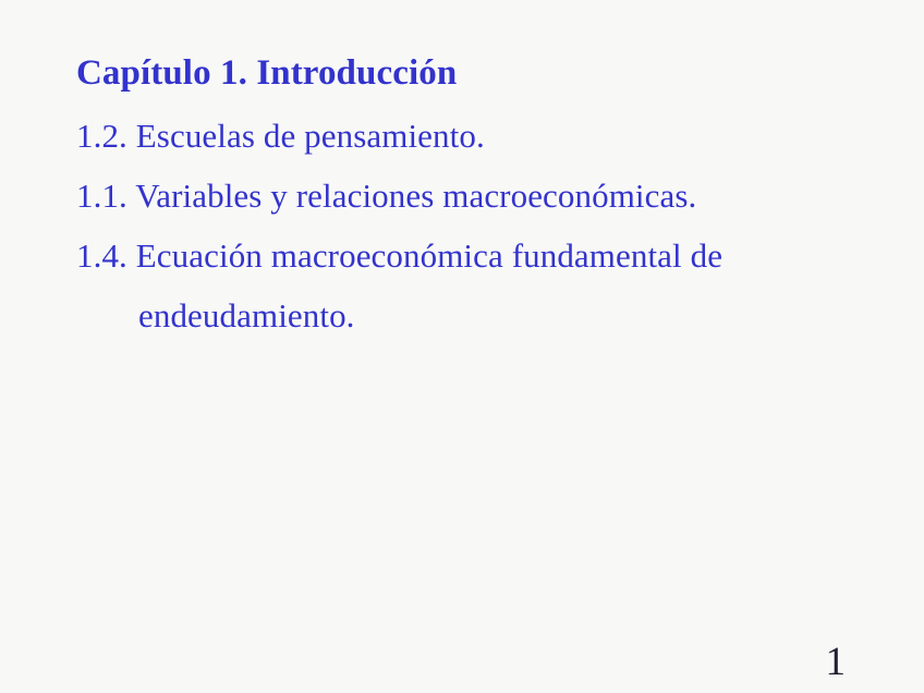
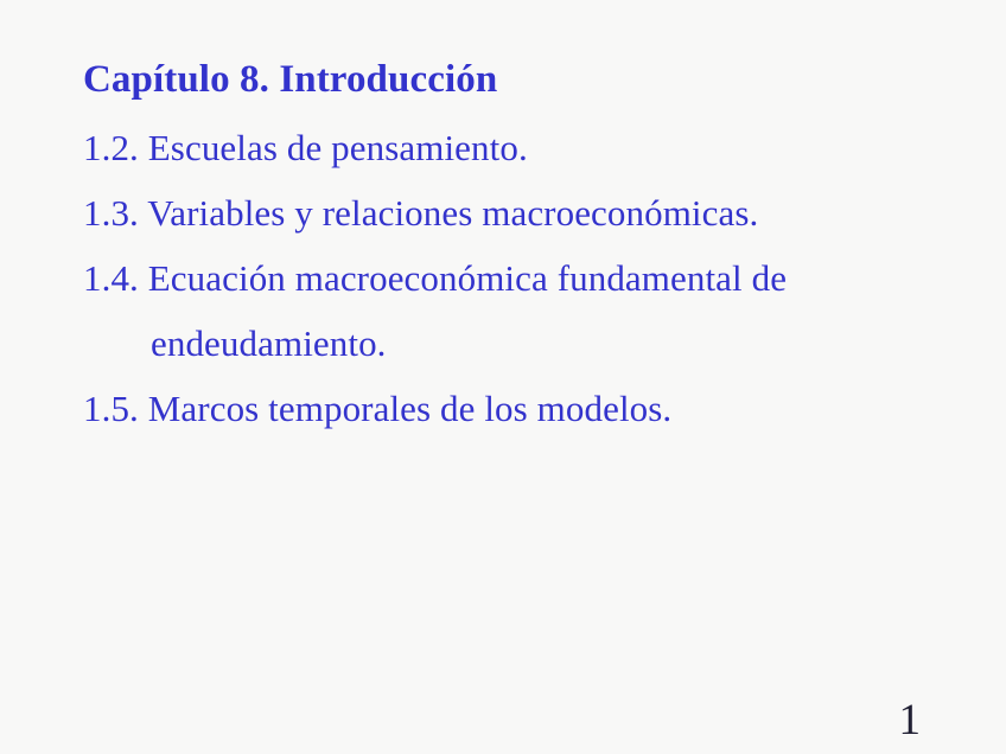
- Capítulo 1. Introducción
+ Capítulo 8. Introducción
  1.2. Escuelas de pensamiento.
- 1.1. Variables y relaciones macroeconómicas.
+ 1.3. Variables y relaciones macroeconómicas.
  1.4. Ecuación macroeconómica fundamental de endeudamiento.
+ 1.5. Marcos temporales de los modelos.
  1
